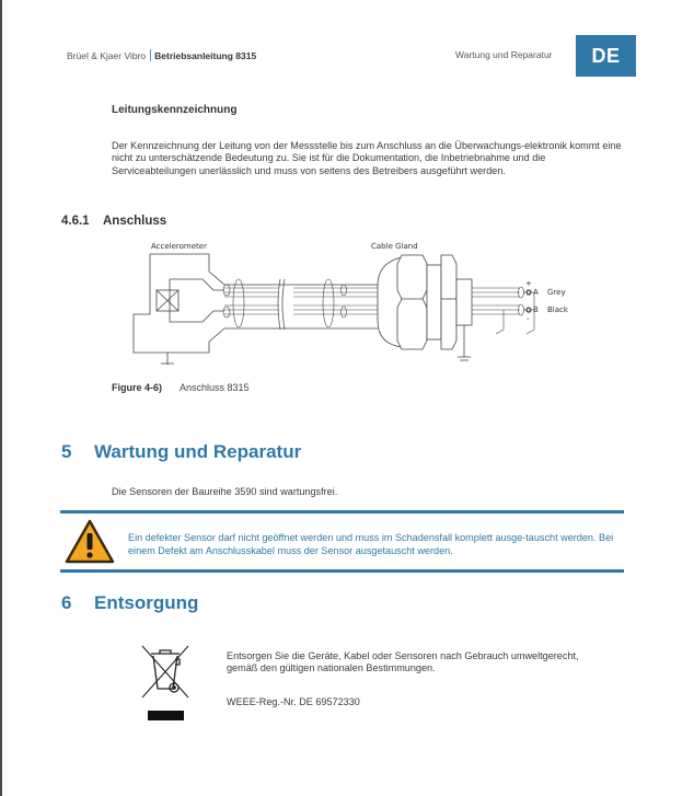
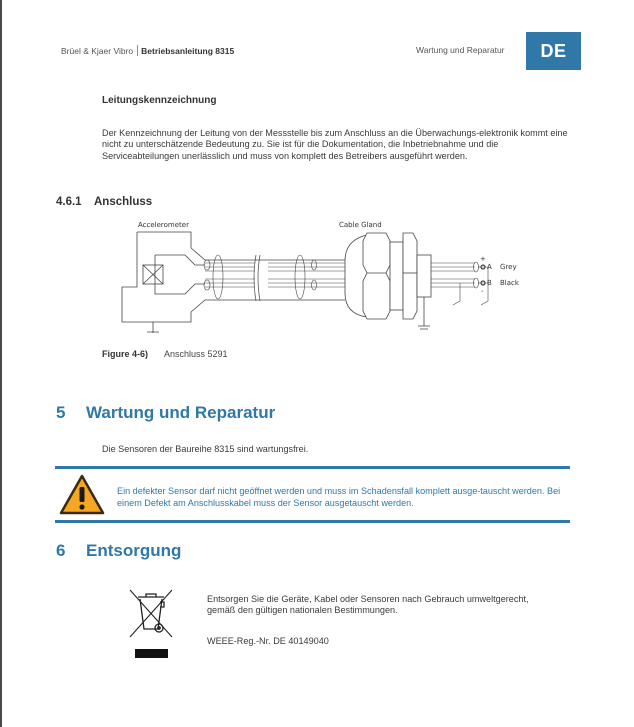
  Brüel & Kjaer Vibro Betriebsanleitung 8315
  Wartung und Reparatur
  DE
  Leitungskennzeichnung
- Der Kennzeichnung der Leitung von der Messstelle bis zum Anschluss an die Überwachungs-elektronik kommt eine nicht zu unterschätzende Bedeutung zu. Sie ist für die Dokumentation, die Inbetriebnahme und die Serviceabteilungen unerlässlich und muss von seitens des Betreibers ausgeführt werden.
+ Der Kennzeichnung der Leitung von der Messstelle bis zum Anschluss an die Überwachungs-elektronik kommt eine nicht zu unterschätzende Bedeutung zu. Sie ist für die Dokumentation, die Inbetriebnahme und die Serviceabteilungen unerlässlich und muss von komplett des Betreibers ausgeführt werden.
  4.6.1 Anschluss
  Accelerometer
  Cable Gland
  +
  A
  Grey
  -
  B
  Black
- Figure 4-6) Anschluss 8315
+ Figure 4-6) Anschluss 5291
  5 Wartung und Reparatur
- Die Sensoren der Baureihe 3590 sind wartungsfrei.
+ Die Sensoren der Baureihe 8315 sind wartungsfrei.
  Ein defekter Sensor darf nicht geöffnet werden und muss im Schadensfall komplett ausge-tauscht werden. Bei einem Defekt am Anschlusskabel muss der Sensor ausgetauscht werden.
  6 Entsorgung
  Entsorgen Sie die Geräte, Kabel oder Sensoren nach Gebrauch umweltgerecht, gemäß den gültigen nationalen Bestimmungen.
- WEEE-Reg.-Nr. DE 69572330
+ WEEE-Reg.-Nr. DE 40149040
